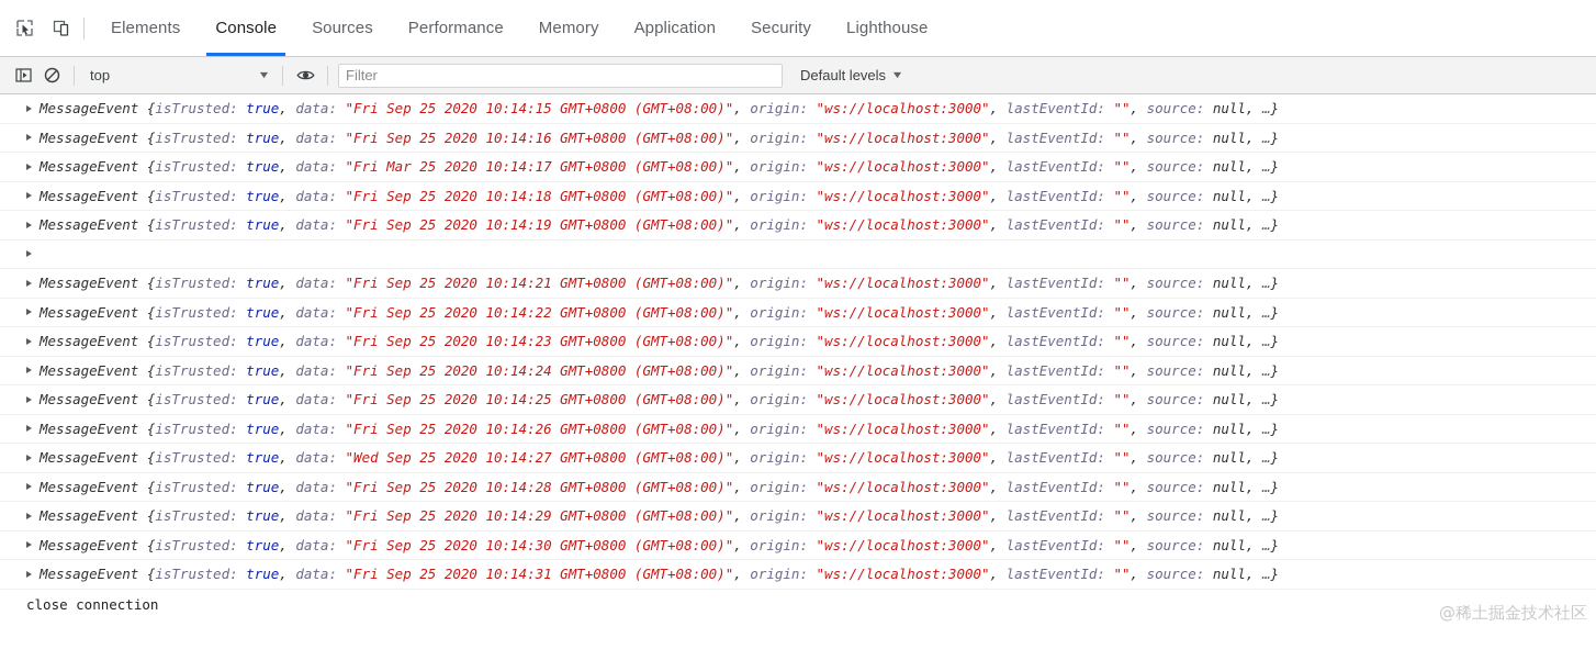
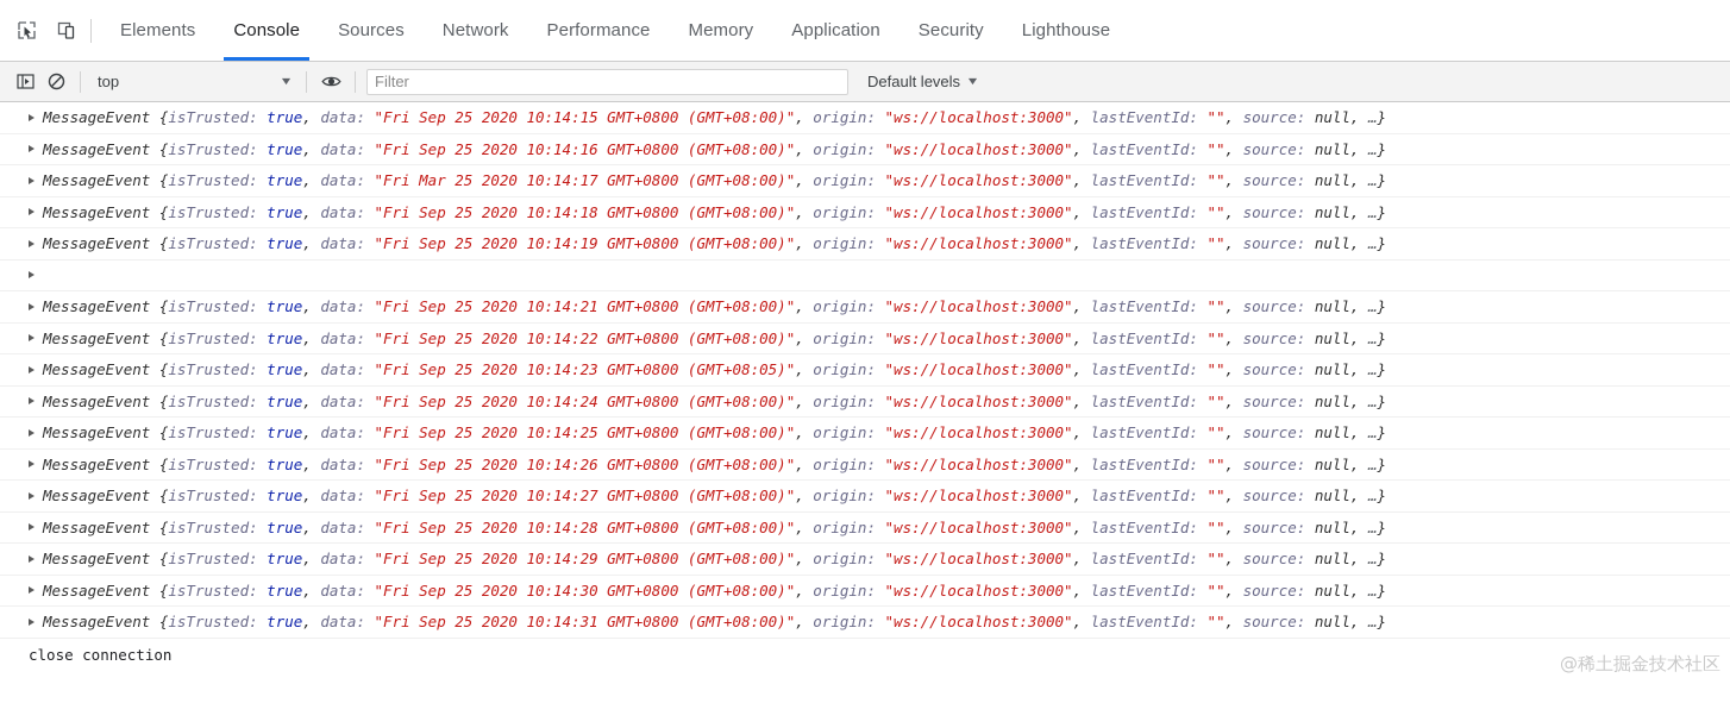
  Elements
  Console
  Sources
+ Network
  Performance
  Memory
  Application
  Security
  Lighthouse
  top
  ▼
  Filter
  Default levels
  ▼
  MessageEvent {isTrusted: true, data: "Fri Sep 25 2020 10:14:15 GMT+0800 (GMT+08:00)", origin: "ws://localhost:3000", lastEventId: "", source: null, …}
  MessageEvent {isTrusted: true, data: "Fri Sep 25 2020 10:14:16 GMT+0800 (GMT+08:00)", origin: "ws://localhost:3000", lastEventId: "", source: null, …}
  MessageEvent {isTrusted: true, data: "Fri Mar 25 2020 10:14:17 GMT+0800 (GMT+08:00)", origin: "ws://localhost:3000", lastEventId: "", source: null, …}
  MessageEvent {isTrusted: true, data: "Fri Sep 25 2020 10:14:18 GMT+0800 (GMT+08:00)", origin: "ws://localhost:3000", lastEventId: "", source: null, …}
  MessageEvent {isTrusted: true, data: "Fri Sep 25 2020 10:14:19 GMT+0800 (GMT+08:00)", origin: "ws://localhost:3000", lastEventId: "", source: null, …}
  MessageEvent {isTrusted: true, data: "Fri Sep 25 2020 10:14:21 GMT+0800 (GMT+08:00)", origin: "ws://localhost:3000", lastEventId: "", source: null, …}
  MessageEvent {isTrusted: true, data: "Fri Sep 25 2020 10:14:22 GMT+0800 (GMT+08:00)", origin: "ws://localhost:3000", lastEventId: "", source: null, …}
- MessageEvent {isTrusted: true, data: "Fri Sep 25 2020 10:14:23 GMT+0800 (GMT+08:00)", origin: "ws://localhost:3000", lastEventId: "", source: null, …}
+ MessageEvent {isTrusted: true, data: "Fri Sep 25 2020 10:14:23 GMT+0800 (GMT+08:05)", origin: "ws://localhost:3000", lastEventId: "", source: null, …}
  MessageEvent {isTrusted: true, data: "Fri Sep 25 2020 10:14:24 GMT+0800 (GMT+08:00)", origin: "ws://localhost:3000", lastEventId: "", source: null, …}
  MessageEvent {isTrusted: true, data: "Fri Sep 25 2020 10:14:25 GMT+0800 (GMT+08:00)", origin: "ws://localhost:3000", lastEventId: "", source: null, …}
  MessageEvent {isTrusted: true, data: "Fri Sep 25 2020 10:14:26 GMT+0800 (GMT+08:00)", origin: "ws://localhost:3000", lastEventId: "", source: null, …}
- MessageEvent {isTrusted: true, data: "Wed Sep 25 2020 10:14:27 GMT+0800 (GMT+08:00)", origin: "ws://localhost:3000", lastEventId: "", source: null, …}
+ MessageEvent {isTrusted: true, data: "Fri Sep 25 2020 10:14:27 GMT+0800 (GMT+08:00)", origin: "ws://localhost:3000", lastEventId: "", source: null, …}
  MessageEvent {isTrusted: true, data: "Fri Sep 25 2020 10:14:28 GMT+0800 (GMT+08:00)", origin: "ws://localhost:3000", lastEventId: "", source: null, …}
  MessageEvent {isTrusted: true, data: "Fri Sep 25 2020 10:14:29 GMT+0800 (GMT+08:00)", origin: "ws://localhost:3000", lastEventId: "", source: null, …}
  MessageEvent {isTrusted: true, data: "Fri Sep 25 2020 10:14:30 GMT+0800 (GMT+08:00)", origin: "ws://localhost:3000", lastEventId: "", source: null, …}
  MessageEvent {isTrusted: true, data: "Fri Sep 25 2020 10:14:31 GMT+0800 (GMT+08:00)", origin: "ws://localhost:3000", lastEventId: "", source: null, …}
  close connection
  @稀土掘金技术社区
